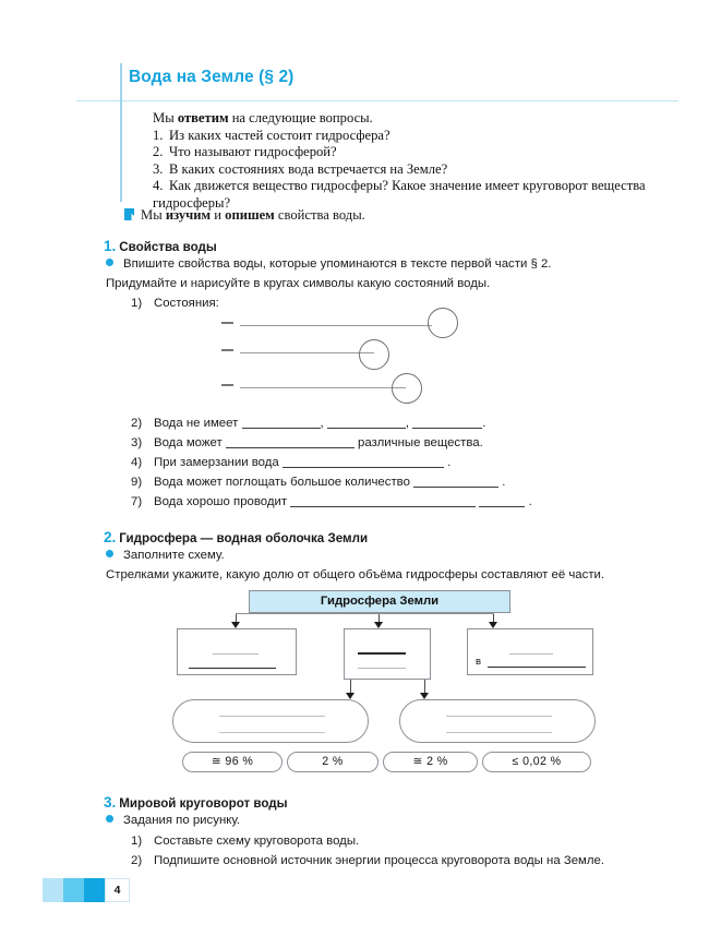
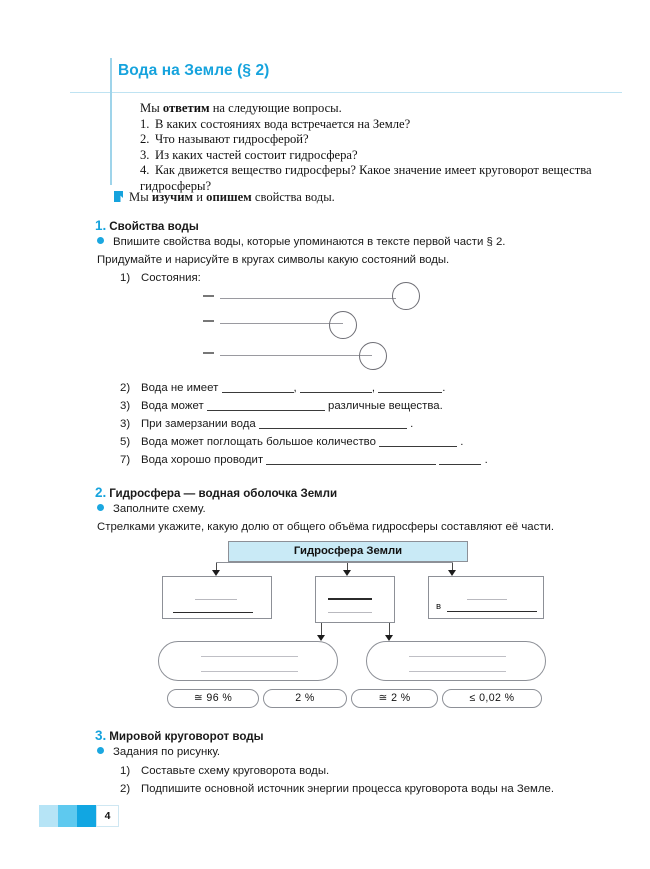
  Вода на Земле (§ 2)
  Мы ответим на следующие вопросы.
- 1. Из каких частей состоит гидросфера?
+ 1. В каких состояниях вода встречается на Земле?
  2. Что называют гидросферой?
- 3. В каких состояниях вода встречается на Земле?
+ 3. Из каких частей состоит гидросфера?
  4. Как движется вещество гидросферы? Какое значение имеет круговорот вещества гидросферы?
  Мы изучим и опишем свойства воды.
  1. Свойства воды
  Впишите свойства воды, которые упоминаются в тексте первой части § 2.
  Придумайте и нарисуйте в кругах символы какую состояний воды.
  1) Состояния:
  2) Вода не имеет , , .
  3) Вода может различные вещества.
- 4) При замерзании вода .
+ 3) При замерзании вода .
- 9) Вода может поглощать большое количество .
+ 5) Вода может поглощать большое количество .
  7) Вода хорошо проводит .
  2. Гидросфера — водная оболочка Земли
  Заполните схему.
  Стрелками укажите, какую долю от общего объёма гидросферы составляют её части.
  Гидросфера Земли
  в
  ≅ 96 %
  2 %
  ≅ 2 %
  ≤ 0,02 %
  3. Мировой круговорот воды
  Задания по рисунку.
  1) Составьте схему круговорота воды.
  2) Подпишите основной источник энергии процесса круговорота воды на Земле.
  4
